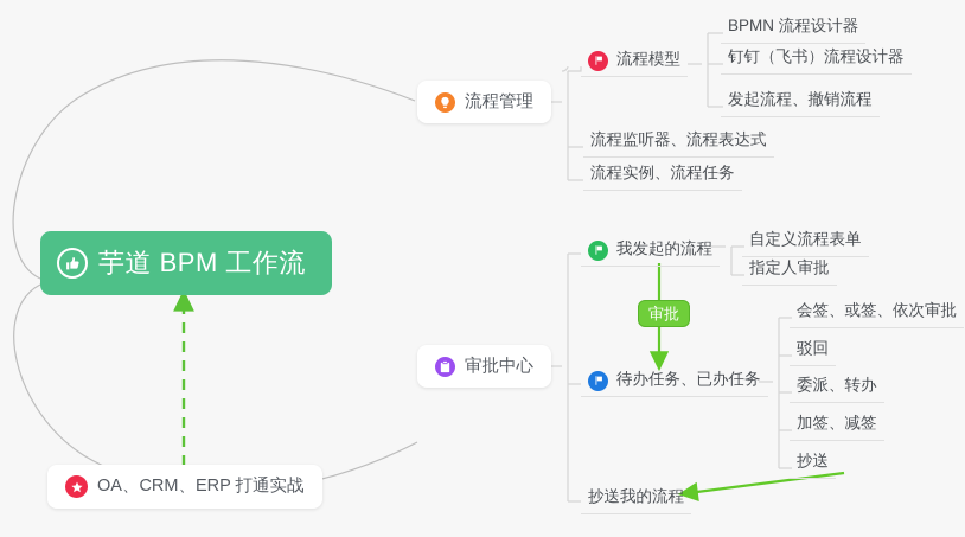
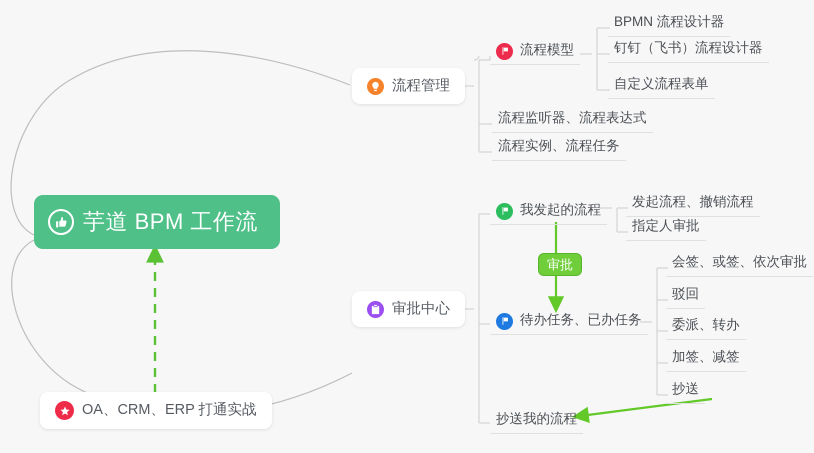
  芋道 BPM 工作流
  流程管理
  审批中心
  流程模型
  流程监听器、流程表达式
  流程实例、流程任务
  BPMN 流程设计器
  钉钉（飞书）流程设计器
- 发起流程、撤销流程
+ 自定义流程表单
  我发起的流程
  待办任务、已办任务
  抄送我的流程
- 自定义流程表单
+ 发起流程、撤销流程
  指定人审批
  会签、或签、依次审批
  驳回
  委派、转办
  加签、减签
  抄送
  审批
  OA、CRM、ERP 打通实战
